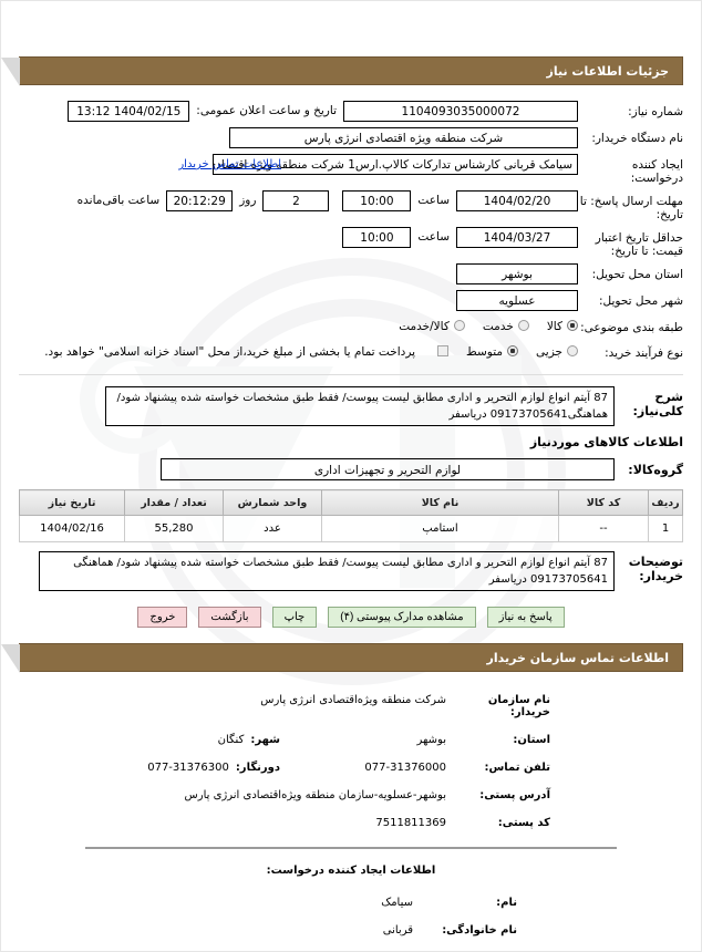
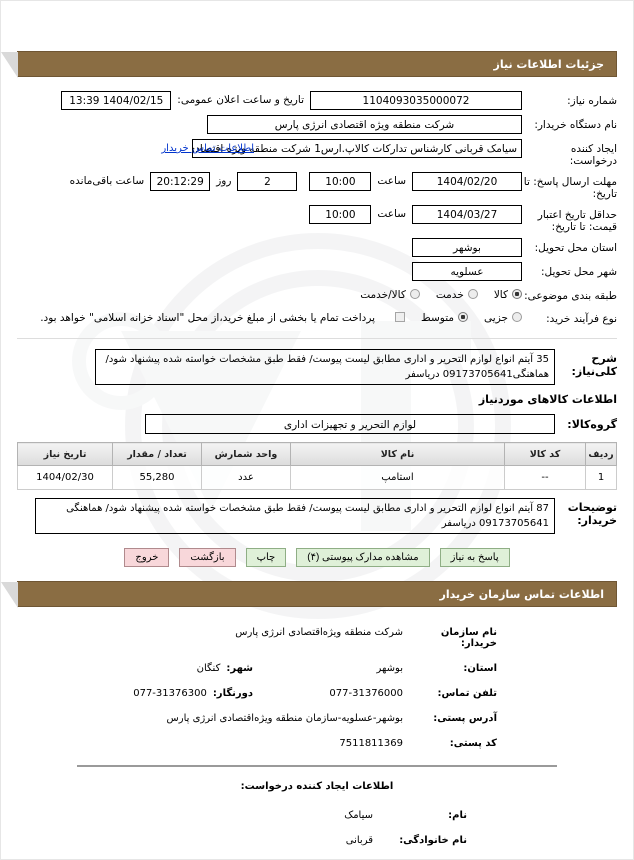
  جزئیات اطلاعات نیاز
  شماره نیاز:
  1104093035000072
  تاریخ و ساعت اعلان عمومی:
- 1404/02/15 13:12
+ 1404/02/15 13:39
  نام دستگاه خریدار:
  شرکت منطقه ویژه اقتصادی انرژی پارس
  ایجاد کننده درخواست:
  سیامک قربانی کارشناس تدارکات کالاپ.ارس1 شرکت منطقه ویژه اقتصادی
  اطلاعات تماس خریدار
  مهلت ارسال پاسخ: تا تاریخ:
  1404/02/20
  ساعت
  10:00
  2
  روز
  20:12:29
  ساعت باقی‌مانده
  حداقل تاریخ اعتبار قیمت: تا تاریخ:
  1404/03/27
  ساعت
  10:00
  استان محل تحویل:
  بوشهر
  شهر محل تحویل:
  عسلویه
  طبقه بندی موضوعی:
  کالا
  خدمت
  کالا/خدمت
  نوع فرآیند خرید:
  جزیی
  متوسط
  پرداخت تمام یا بخشی از مبلغ خرید،از محل "اسناد خزانه اسلامی" خواهد بود.
  شرح کلی‌نیاز:
- 87 آیتم انواع لوازم التحریر و اداری مطابق لیست پیوست/ فقط طبق مشخصات خواسته شده پیشنهاد شود/ هماهنگی09173705641 دریاسفر
+ 35 آیتم انواع لوازم التحریر و اداری مطابق لیست پیوست/ فقط طبق مشخصات خواسته شده پیشنهاد شود/ هماهنگی09173705641 دریاسفر
  اطلاعات کالاهای موردنیاز
  گروه‌کالا:
  لوازم التحریر و تجهیزات اداری
  ردیف	کد کالا	نام کالا	واحد شمارش	تعداد / مقدار	تاریخ نیاز
- 1	--	استامپ	عدد	55,280	1404/02/16
+ 1	--	استامپ	عدد	55,280	1404/02/30
  توضیحات خریدار:
  87 آیتم انواع لوازم التحریر و اداری مطابق لیست پیوست/ فقط طبق مشخصات خواسته شده پیشنهاد شود/ هماهنگی 09173705641 دریاسفر
  پاسخ به نیاز
  مشاهده مدارک پیوستی (۴)
  چاپ
  بازگشت
  خروج
  اطلاعات تماس سازمان خریدار
  نام سازمان خریدار:
  شرکت منطقه ویژه‌اقتصادی انرژی پارس
  استان:
  بوشهر
  شهر:
  کنگان
  تلفن تماس:
  077-31376000
  دورنگار:
  077-31376300
  آدرس پستی:
  بوشهر-عسلویه-سازمان منطقه ویژه‌اقتصادی انرژی پارس
  کد پستی:
  7511811369
  اطلاعات ایجاد کننده درخواست:
  نام:
  سیامک
  نام خانوادگی:
  قربانی
